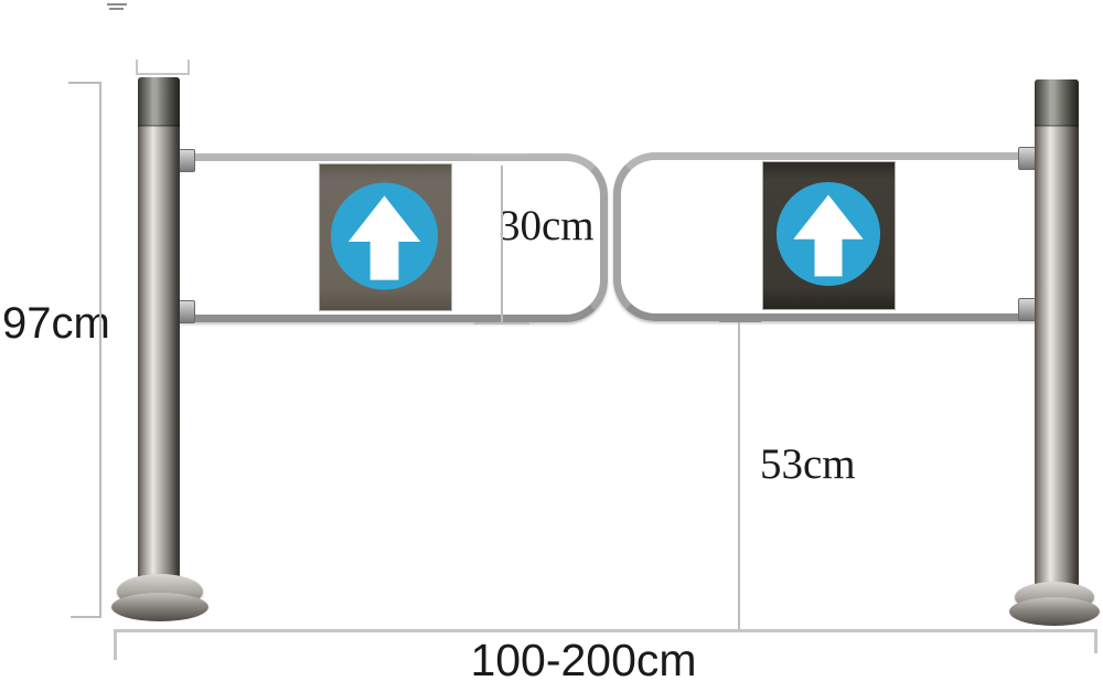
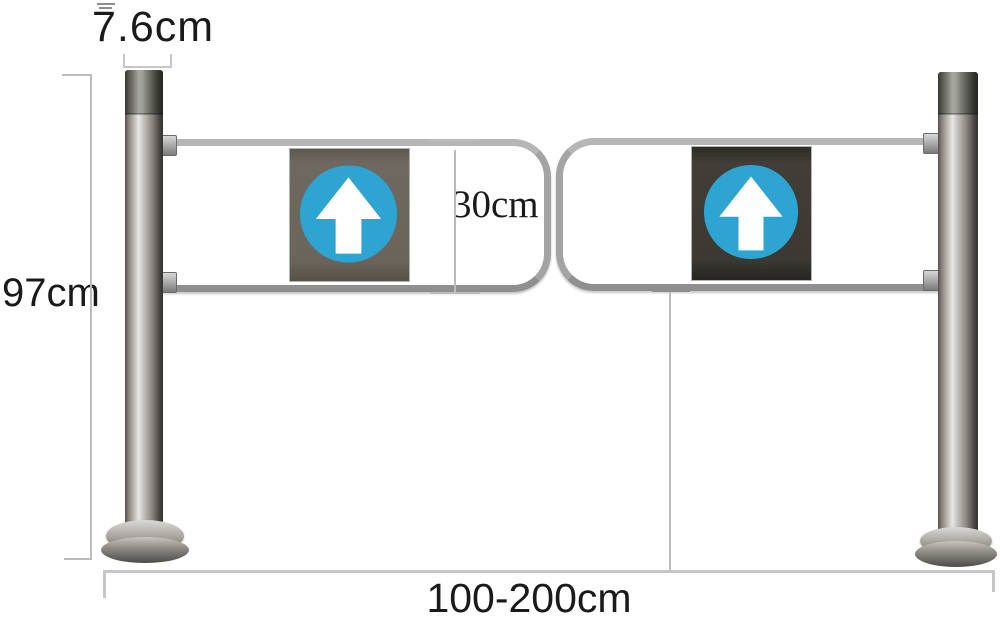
+ 7.6cm
  97cm
  30cm
- 53cm
  100-200cm
